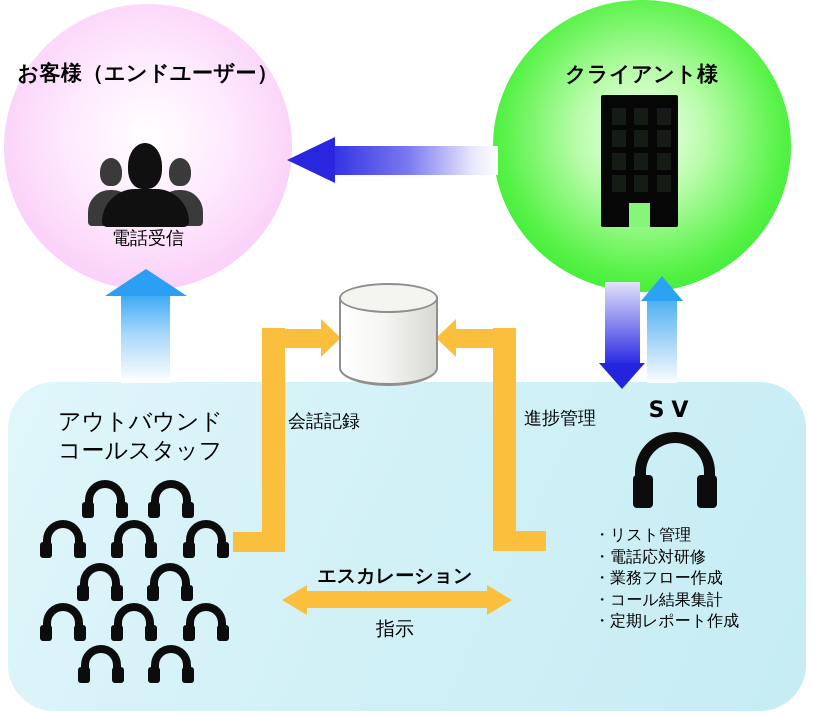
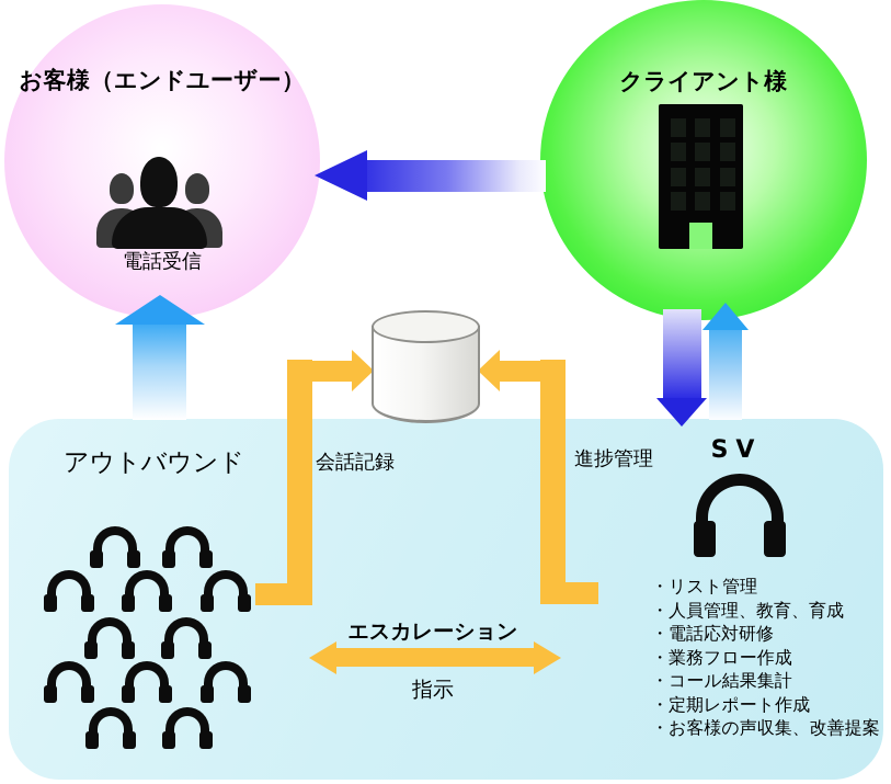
  お客様（エンドユーザー）
  電話受信
  クライアント様
  会話記録
  進捗管理
  アウトバウンド
- コールスタッフ
  SV
  ・リスト管理
+ ・人員管理、教育、育成
  ・電話応対研修
  ・業務フロー作成
  ・コール結果集計
  ・定期レポート作成
+ ・お客様の声収集、改善提案
  エスカレーション
  指示
